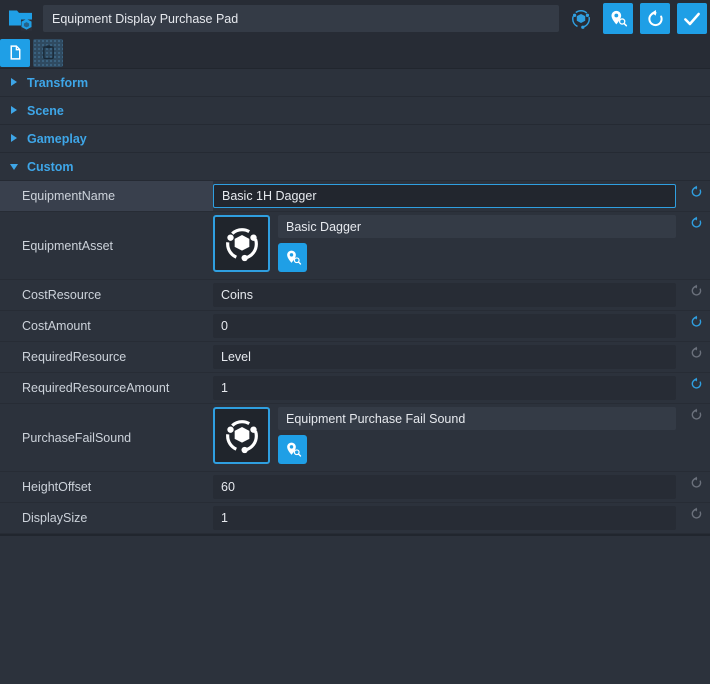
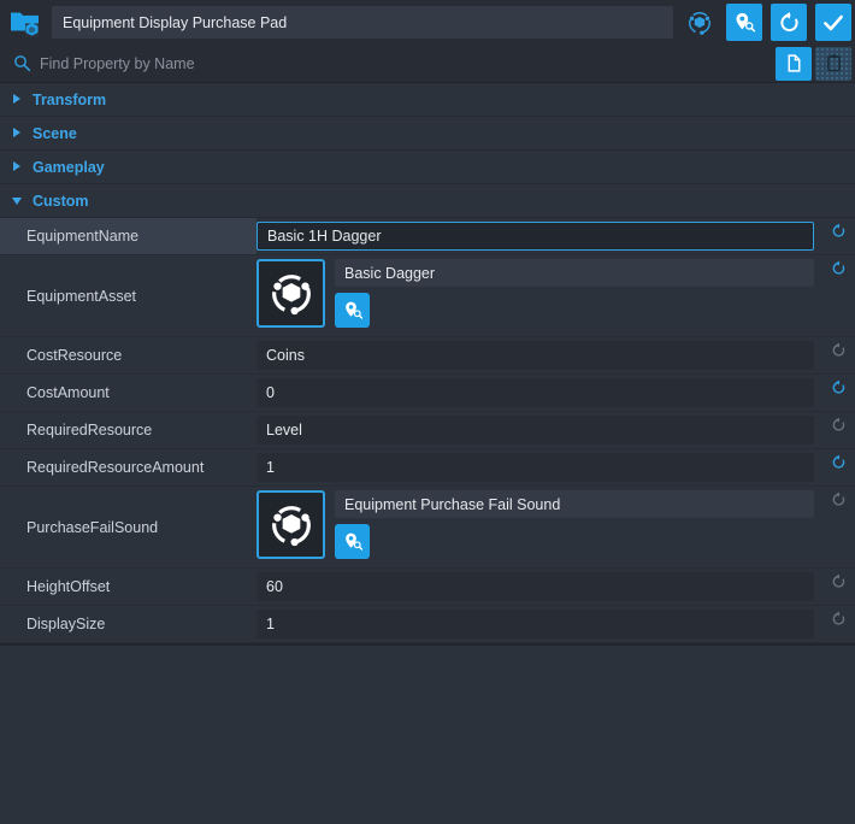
  Equipment Display Purchase Pad
+ Find Property by Name
  Transform
  Scene
  Gameplay
  Custom
  EquipmentName
  Basic 1H Dagger
  EquipmentAsset
  Basic Dagger
  CostResource
  Coins
  CostAmount
  0
  RequiredResource
  Level
  RequiredResourceAmount
  1
  PurchaseFailSound
  Equipment Purchase Fail Sound
  HeightOffset
  60
  DisplaySize
  1
